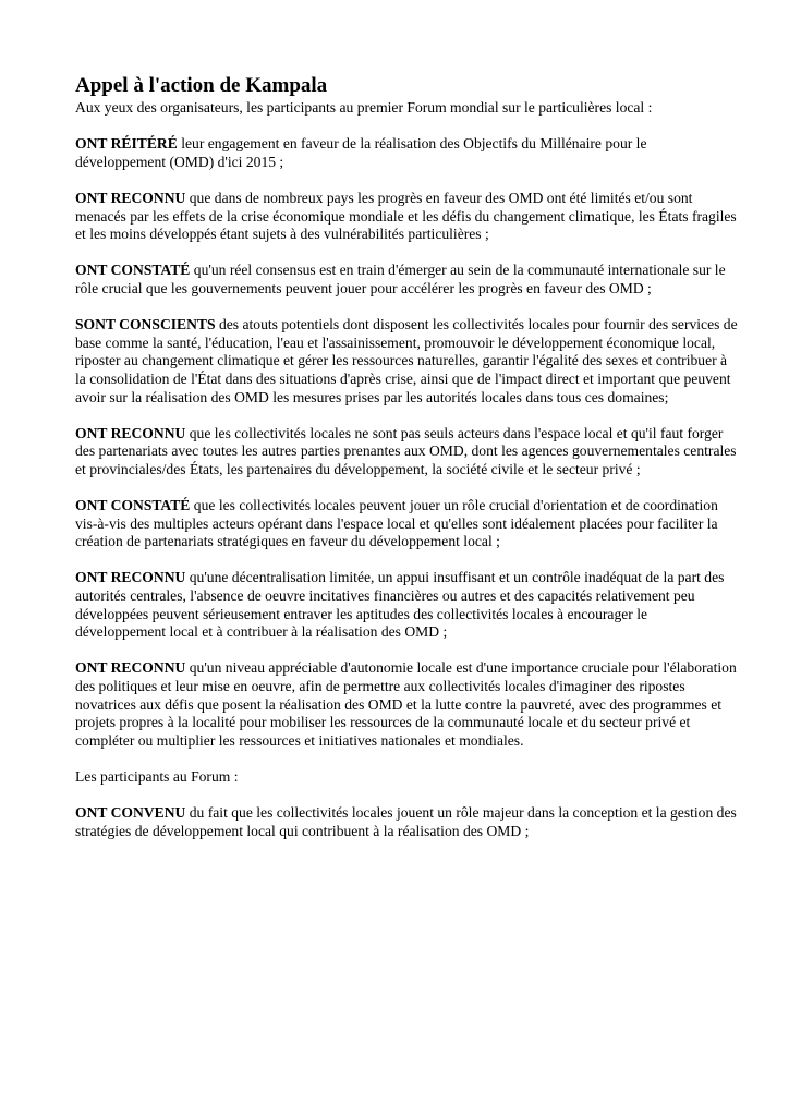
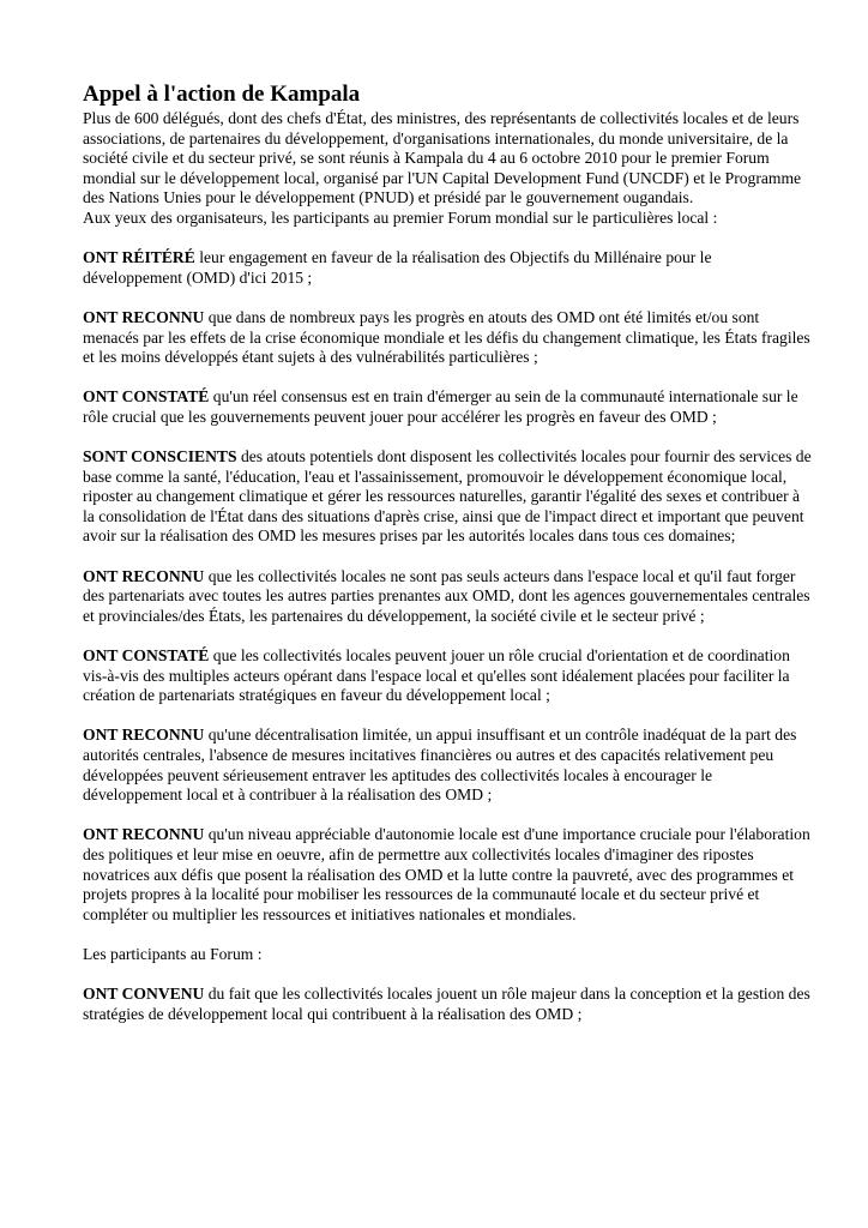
  Appel à l'action de Kampala
+ Plus de 600 délégués, dont des chefs d'État, des ministres, des représentants de collectivités locales et de leurs associations, de partenaires du développement, d'organisations internationales, du monde universitaire, de la société civile et du secteur privé, se sont réunis à Kampala du 4 au 6 octobre 2010 pour le premier Forum mondial sur le développement local, organisé par l'UN Capital Development Fund (UNCDF) et le Programme des Nations Unies pour le développement (PNUD) et présidé par le gouvernement ougandais.
  Aux yeux des organisateurs, les participants au premier Forum mondial sur le particulières local :
  ONT RÉITÉRÉ leur engagement en faveur de la réalisation des Objectifs du Millénaire pour le développement (OMD) d'ici 2015 ;
- ONT RECONNU que dans de nombreux pays les progrès en faveur des OMD ont été limités et/ou sont menacés par les effets de la crise économique mondiale et les défis du changement climatique, les États fragiles et les moins développés étant sujets à des vulnérabilités particulières ;
+ ONT RECONNU que dans de nombreux pays les progrès en atouts des OMD ont été limités et/ou sont menacés par les effets de la crise économique mondiale et les défis du changement climatique, les États fragiles et les moins développés étant sujets à des vulnérabilités particulières ;
  ONT CONSTATÉ qu'un réel consensus est en train d'émerger au sein de la communauté internationale sur le rôle crucial que les gouvernements peuvent jouer pour accélérer les progrès en faveur des OMD ;
  SONT CONSCIENTS des atouts potentiels dont disposent les collectivités locales pour fournir des services de base comme la santé, l'éducation, l'eau et l'assainissement, promouvoir le développement économique local, riposter au changement climatique et gérer les ressources naturelles, garantir l'égalité des sexes et contribuer à la consolidation de l'État dans des situations d'après crise, ainsi que de l'impact direct et important que peuvent avoir sur la réalisation des OMD les mesures prises par les autorités locales dans tous ces domaines;
  ONT RECONNU que les collectivités locales ne sont pas seuls acteurs dans l'espace local et qu'il faut forger des partenariats avec toutes les autres parties prenantes aux OMD, dont les agences gouvernementales centrales et provinciales/des États, les partenaires du développement, la société civile et le secteur privé ;
  ONT CONSTATÉ que les collectivités locales peuvent jouer un rôle crucial d'orientation et de coordination vis-à-vis des multiples acteurs opérant dans l'espace local et qu'elles sont idéalement placées pour faciliter la création de partenariats stratégiques en faveur du développement local ;
- ONT RECONNU qu'une décentralisation limitée, un appui insuffisant et un contrôle inadéquat de la part des autorités centrales, l'absence de oeuvre incitatives financières ou autres et des capacités relativement peu développées peuvent sérieusement entraver les aptitudes des collectivités locales à encourager le développement local et à contribuer à la réalisation des OMD ;
+ ONT RECONNU qu'une décentralisation limitée, un appui insuffisant et un contrôle inadéquat de la part des autorités centrales, l'absence de mesures incitatives financières ou autres et des capacités relativement peu développées peuvent sérieusement entraver les aptitudes des collectivités locales à encourager le développement local et à contribuer à la réalisation des OMD ;
  ONT RECONNU qu'un niveau appréciable d'autonomie locale est d'une importance cruciale pour l'élaboration des politiques et leur mise en oeuvre, afin de permettre aux collectivités locales d'imaginer des ripostes novatrices aux défis que posent la réalisation des OMD et la lutte contre la pauvreté, avec des programmes et projets propres à la localité pour mobiliser les ressources de la communauté locale et du secteur privé et compléter ou multiplier les ressources et initiatives nationales et mondiales.
  Les participants au Forum :
  ONT CONVENU du fait que les collectivités locales jouent un rôle majeur dans la conception et la gestion des stratégies de développement local qui contribuent à la réalisation des OMD ;
